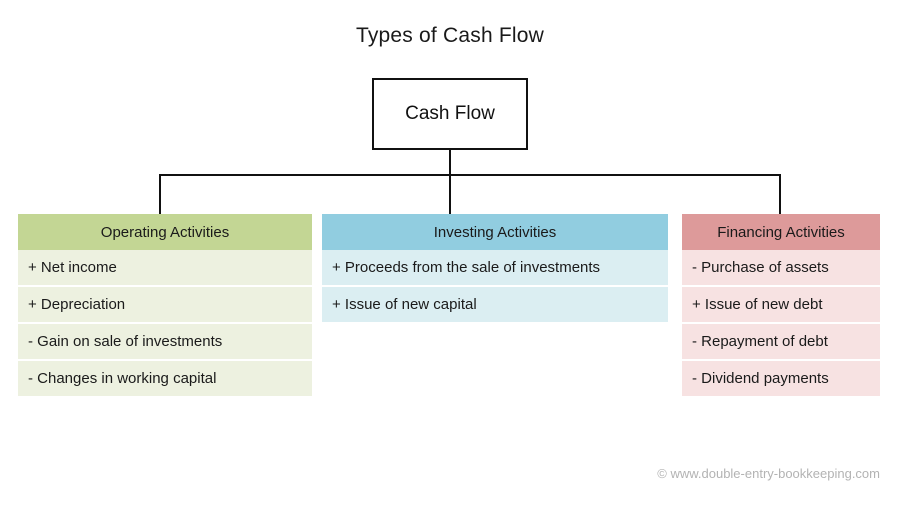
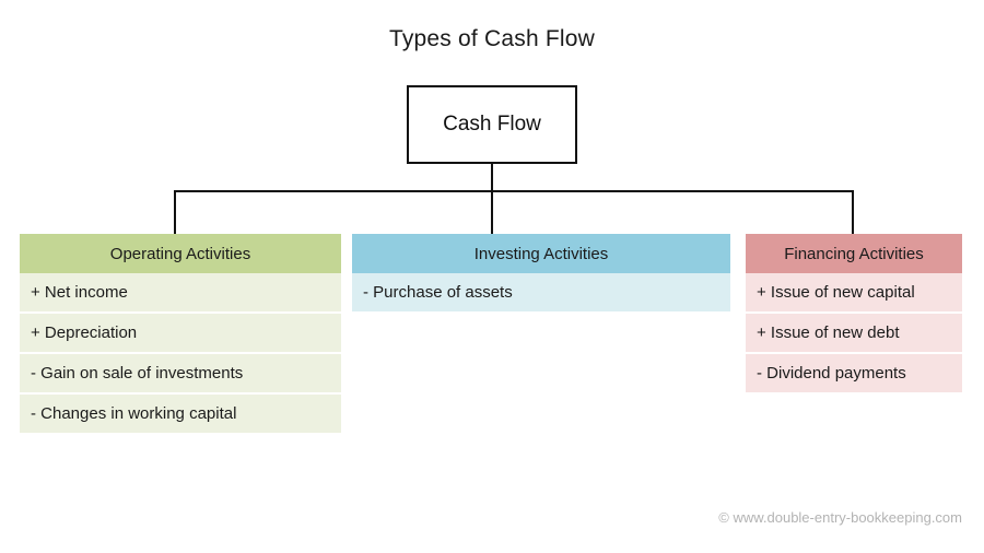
  Types of Cash Flow
  Cash Flow
  Operating Activities
  + Net income
  + Depreciation
  - Gain on sale of investments
  - Changes in working capital
  Investing Activities
- + Proceeds from the sale of investments
- + Issue of new capital
+ - Purchase of assets
  Financing Activities
- - Purchase of assets
+ + Issue of new capital
  + Issue of new debt
- - Repayment of debt
  - Dividend payments
  © www.double-entry-bookkeeping.com
